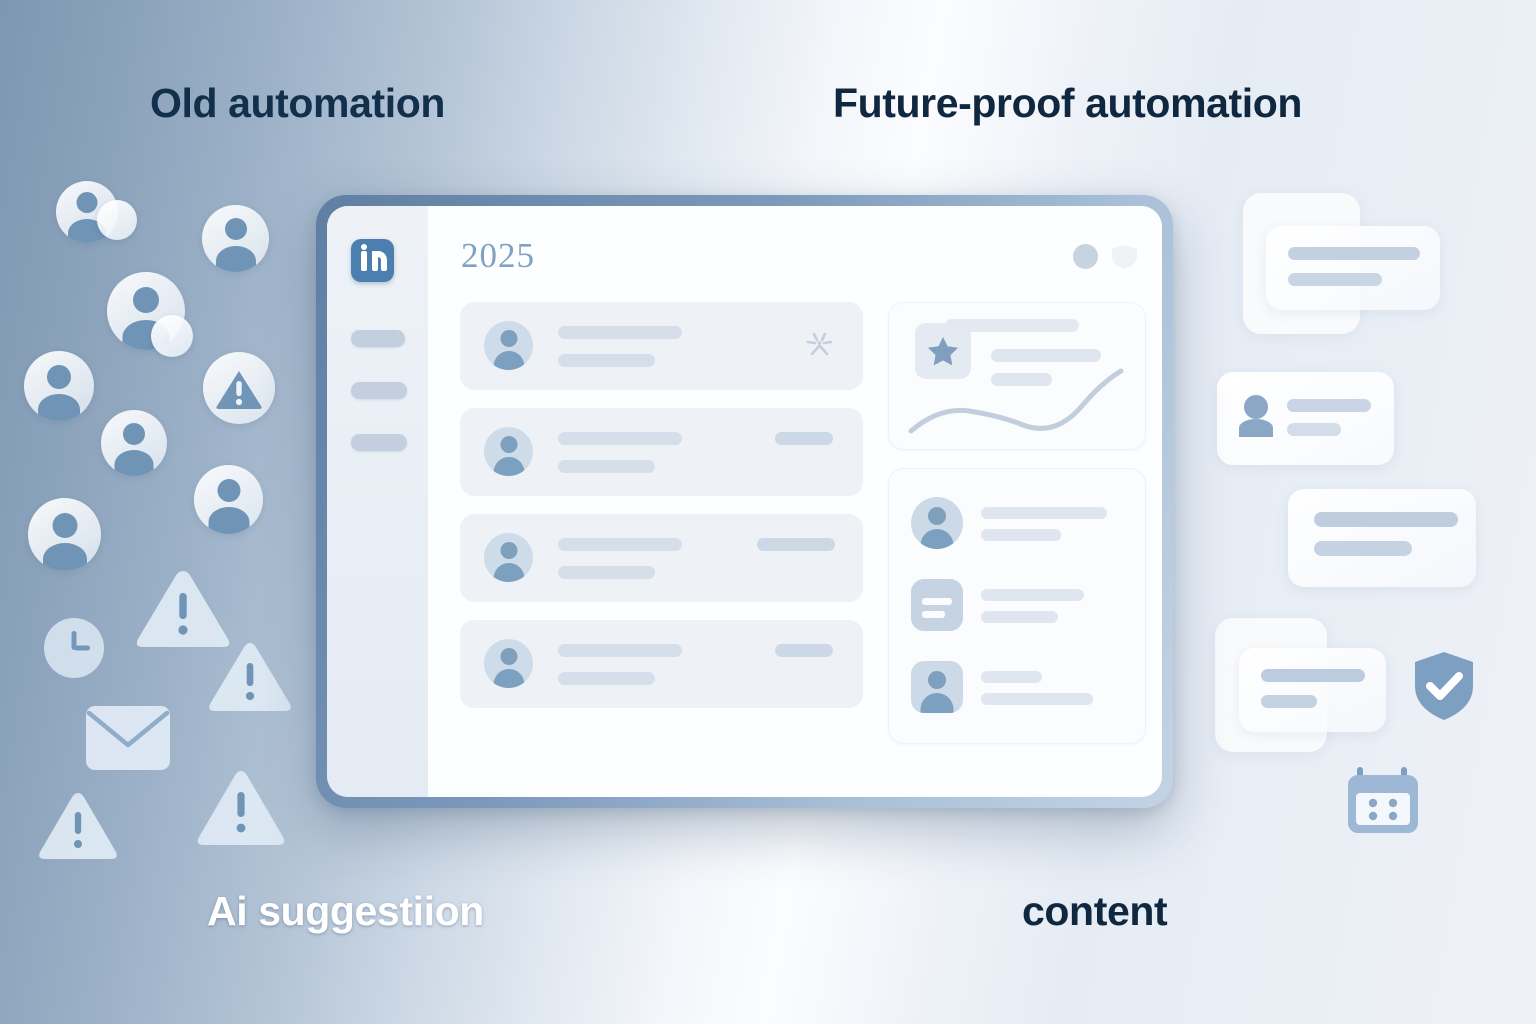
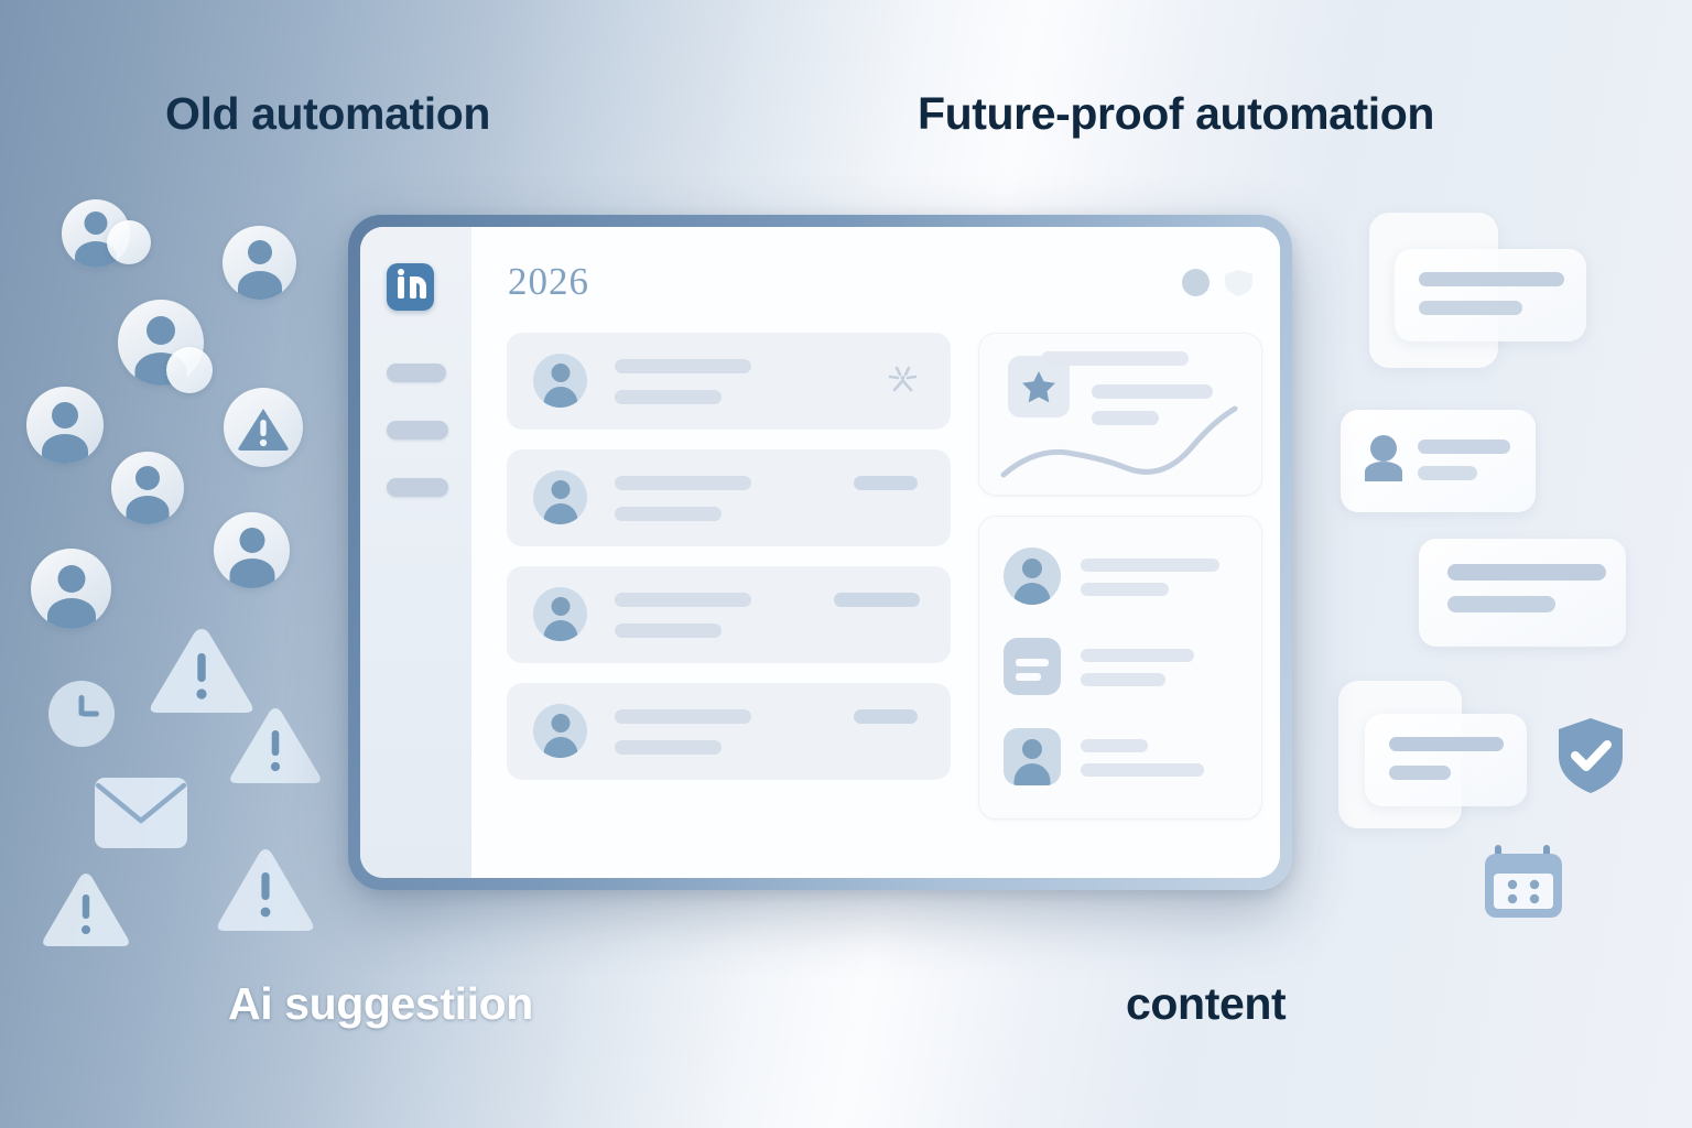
  Old automation
  Future-proof automation
  Ai suggestiion
  content
- 2025
+ 2026
